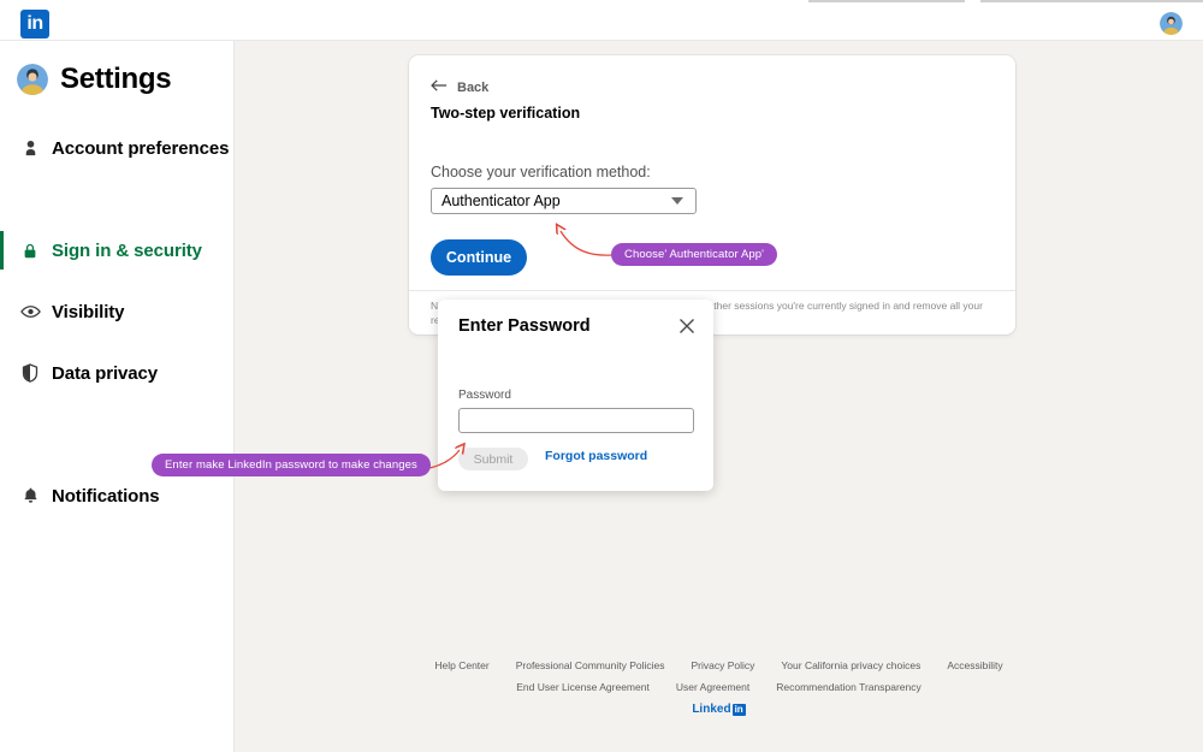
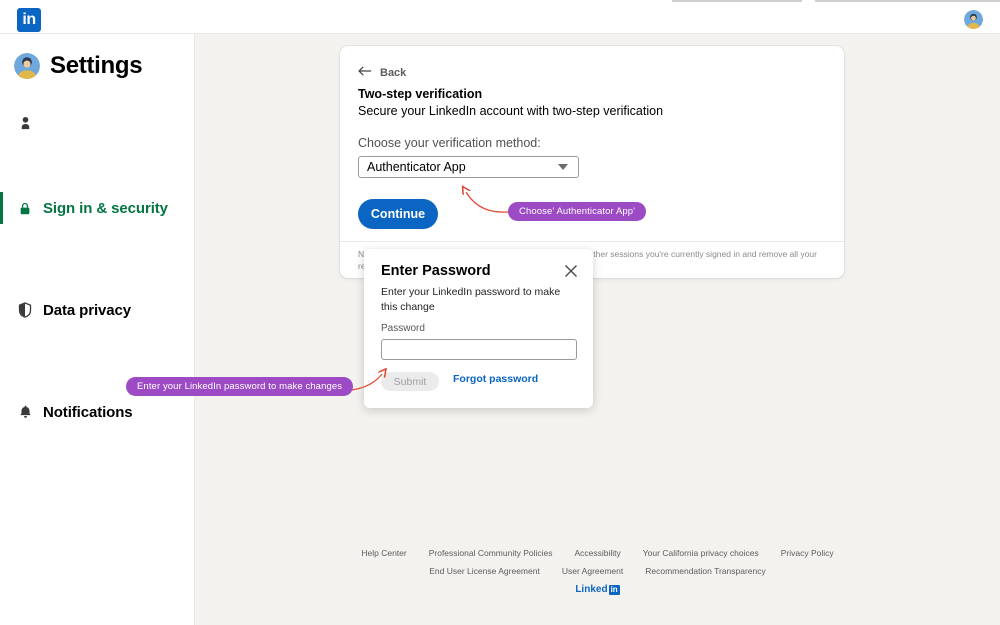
  in
  Settings
- Account preferences
  Sign in & security
- Visibility
  Data privacy
  Notifications
  Back
  Two-step verification
+ Secure your LinkedIn account with two-step verification
  Choose your verification method:
  Authenticator App
  Continue
  Enter Password
+ Enter your LinkedIn password to make this change
  Password
  Submit
  Forgot password
  Choose' Authenticator App'
- Enter make LinkedIn password to make changes
+ Enter your LinkedIn password to make changes
  Help Center
  Professional Community Policies
- Privacy Policy
+ Accessibility
  Your California privacy choices
- Accessibility
+ Privacy Policy
  End User License Agreement
  User Agreement
  Recommendation Transparency
  Linked
  in
